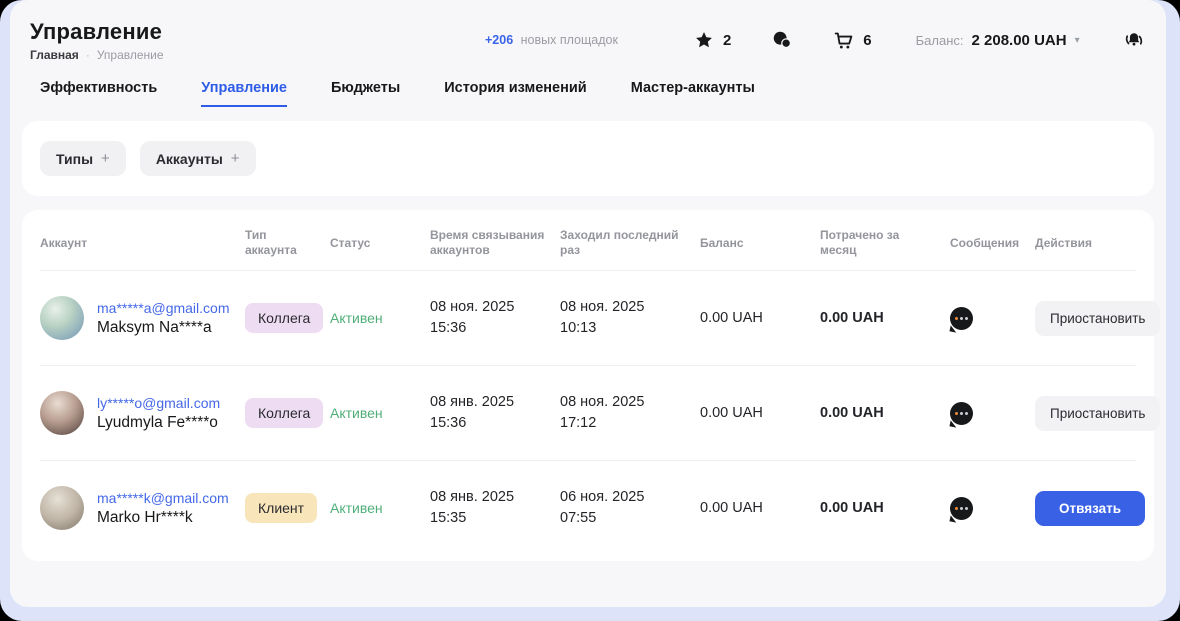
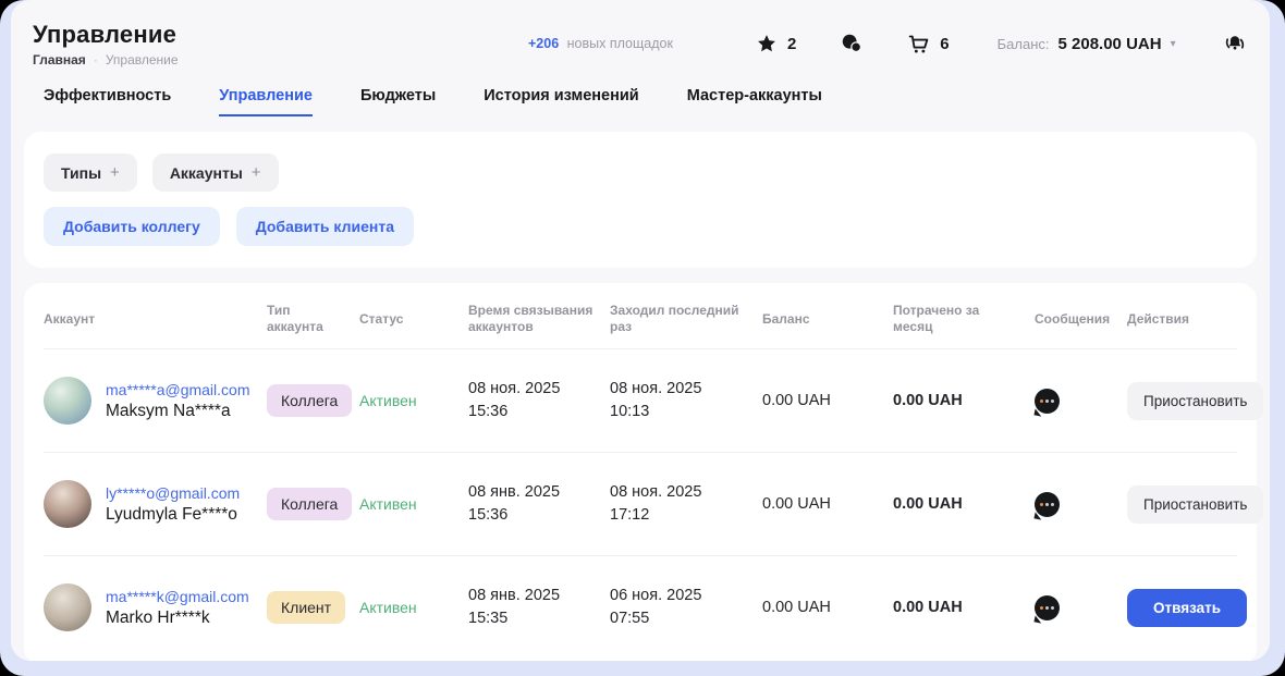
  Управление
  Главная
  ·
  Управление
  +206 новых площадок
  2
  6
  Баланс:
- 2 208.00 UAH
+ 5 208.00 UAH
  ▾
  Эффективность
  Управление
  Бюджеты
  История изменений
  Мастер-аккаунты
  Типы
  +
  Аккаунты
  +
+ Добавить коллегу
+ Добавить клиента
  Аккаунт
  Тип аккаунта
  Статус
  Время связывания аккаунтов
  Заходил последний раз
  Баланс
  Потрачено за месяц
  Сообщения
  Действия
  ma*****a@gmail.com
  Maksym Na****a
  Коллега
  Активен
  08 ноя. 2025
  15:36
  08 ноя. 2025
  10:13
  0.00 UAH
  0.00 UAH
  Приостановить
  ly*****o@gmail.com
  Lyudmyla Fe****o
  Коллега
  Активен
  08 янв. 2025
  15:36
  08 ноя. 2025
  17:12
  0.00 UAH
  0.00 UAH
  Приостановить
  ma*****k@gmail.com
  Marko Hr****k
  Клиент
  Активен
  08 янв. 2025
  15:35
  06 ноя. 2025
  07:55
  0.00 UAH
  0.00 UAH
  Отвязать
